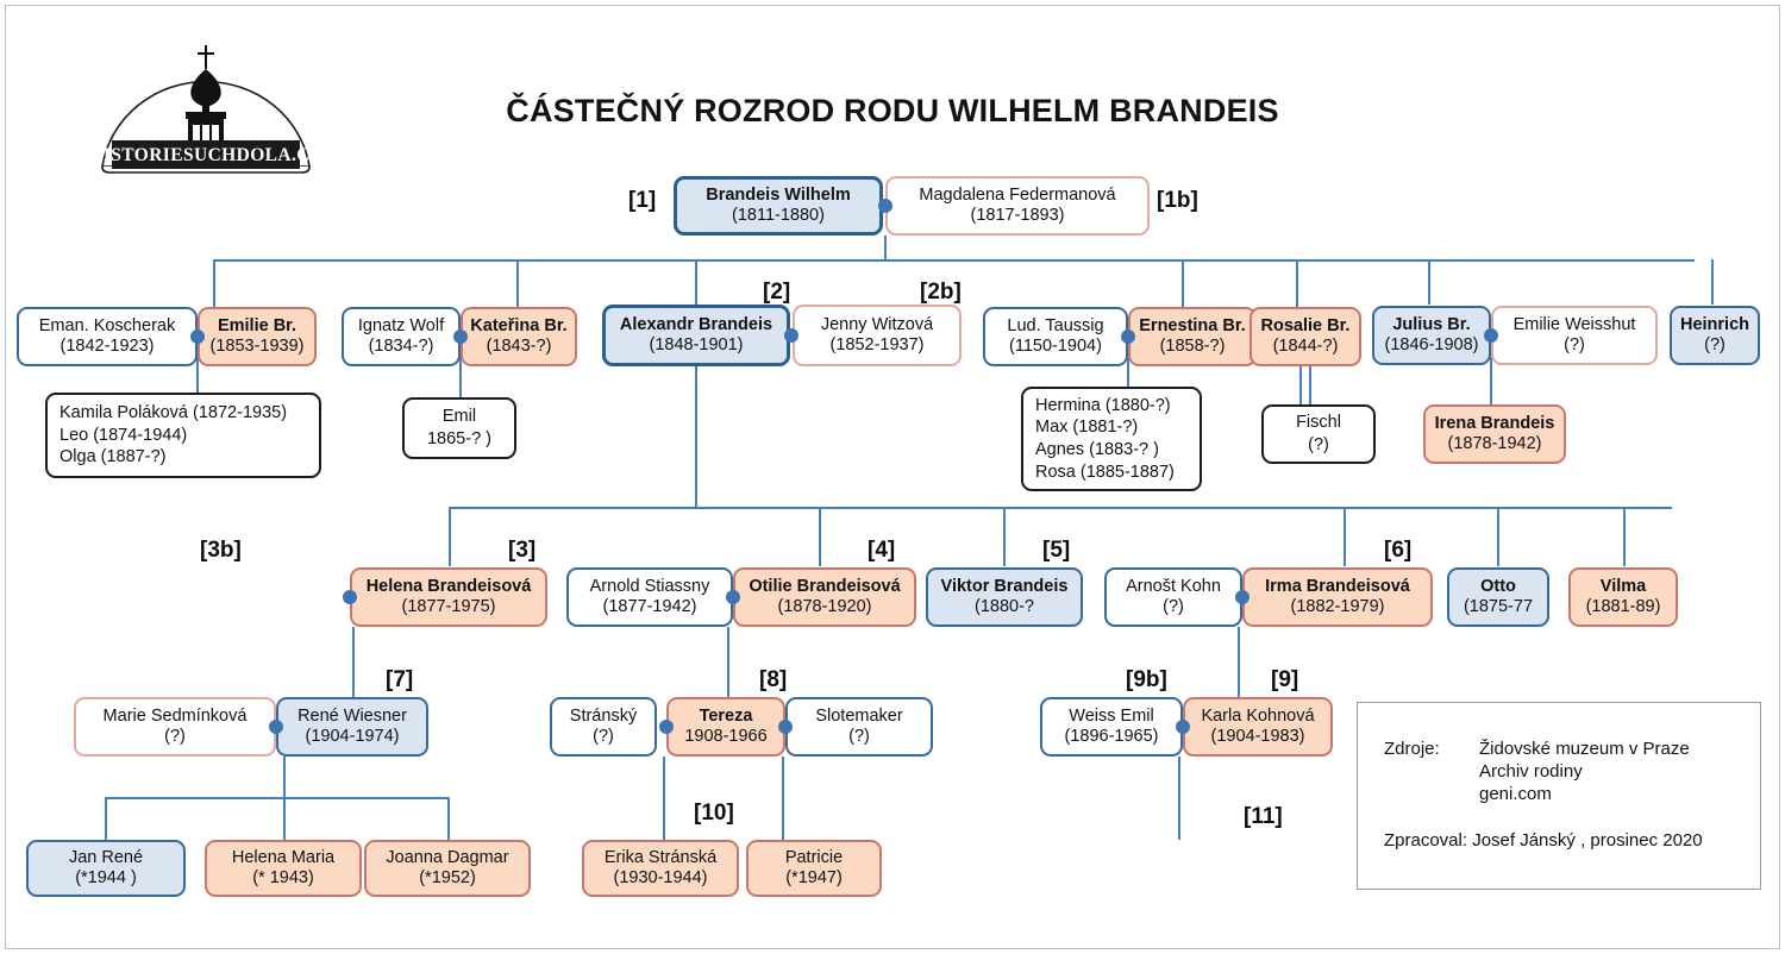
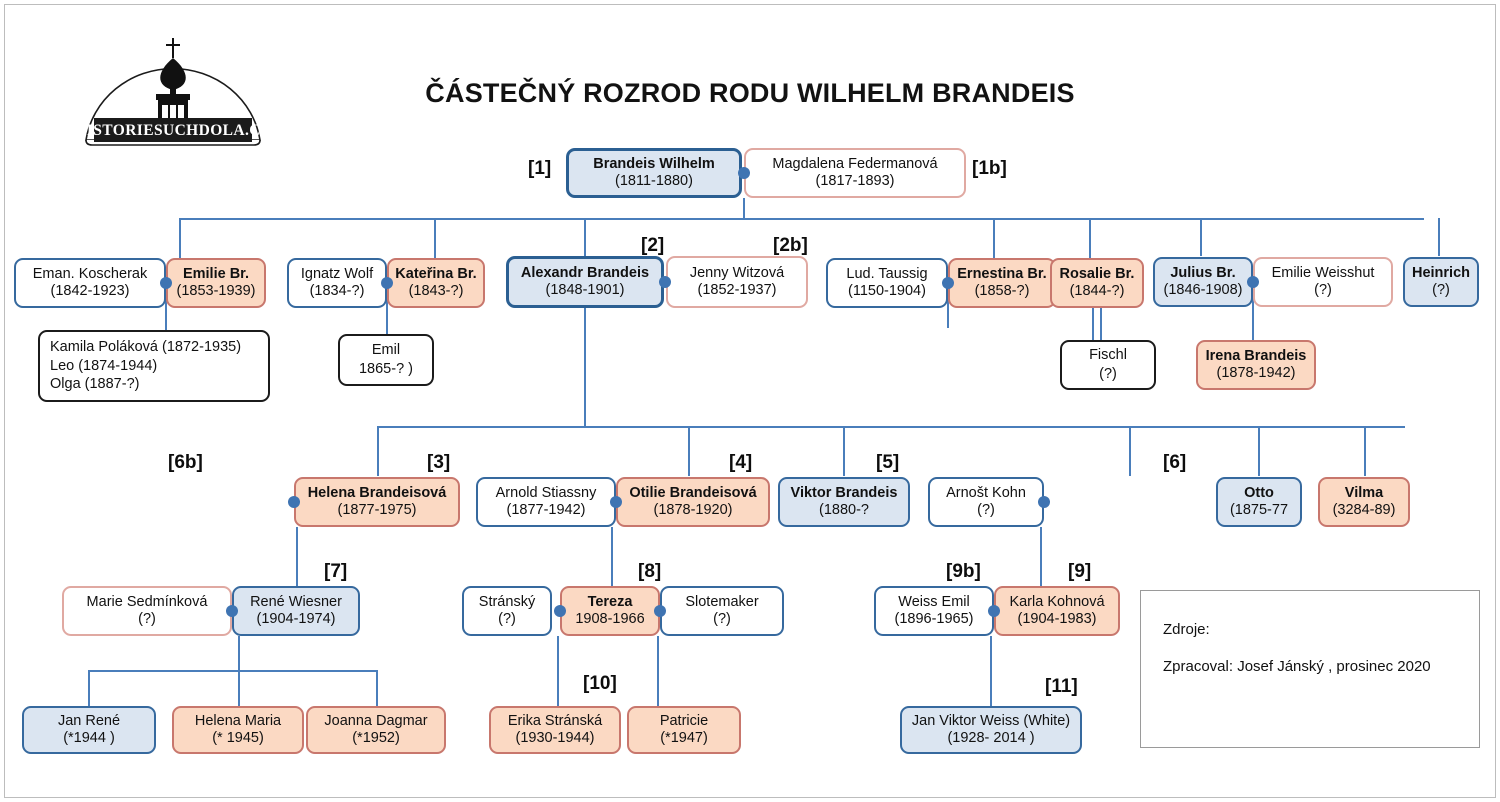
  HISTORIESUCHDOLA.CZ
  ČÁSTEČNÝ ROZROD RODU WILHELM BRANDEIS
  [1]
  Brandeis Wilhelm
  (1811-1880)
  Magdalena Federmanová
  (1817-1893)
  [1b]
  Eman. Koscherak
  (1842-1923)
  Emilie Br.
  (1853-1939)
  Kamila Poláková (1872-1935)
  Leo (1874-1944)
  Olga (1887-?)
  Ignatz Wolf
  (1834-?)
  Kateřina Br.
  (1843-?)
  Emil
  1865-? )
  [2]
  [2b]
  Alexandr Brandeis
  (1848-1901)
  Jenny Witzová
  (1852-1937)
  Lud. Taussig
  (1150-1904)
  Ernestina Br.
  (1858-?)
- Hermina (1880-?)
- Max (1881-?)
- Agnes (1883-? )
- Rosa (1885-1887)
  Rosalie Br.
  (1844-?)
  Fischl
  (?)
  Julius Br.
  (1846-1908)
  Emilie Weisshut
  (?)
  Irena Brandeis
  (1878-1942)
  Heinrich
  (?)
- [3b]
+ [6b]
  [3]
  Helena Brandeisová
  (1877-1975)
  [4]
  Arnold Stiassny
  (1877-1942)
  Otilie Brandeisová
  (1878-1920)
  [5]
  Viktor Brandeis
  (1880-?
  [6]
  Arnošt Kohn
  (?)
- Irma Brandeisová
- (1882-1979)
  Otto
  (1875-77
  Vilma
- (1881-89)
+ (3284-89)
  [7]
  Marie Sedmínková
  (?)
  René Wiesner
  (1904-1974)
  [8]
  Stránský
  (?)
  Tereza
  1908-1966
  Slotemaker
  (?)
  [9b]
  [9]
  Weiss Emil
  (1896-1965)
  Karla Kohnová
  (1904-1983)
  Jan René
  (*1944 )
  Helena Maria
- (* 1943)
+ (* 1945)
  Joanna Dagmar
  (*1952)
  [10]
  Erika Stránská
  (1930-1944)
  Patricie
  (*1947)
  [11]
+ Jan Viktor Weiss (White)
+ (1928- 2014 )
  Zdroje:
- Židovské muzeum v Praze
- Archiv rodiny
- geni.com
  Zpracoval: Josef Jánský , prosinec 2020
